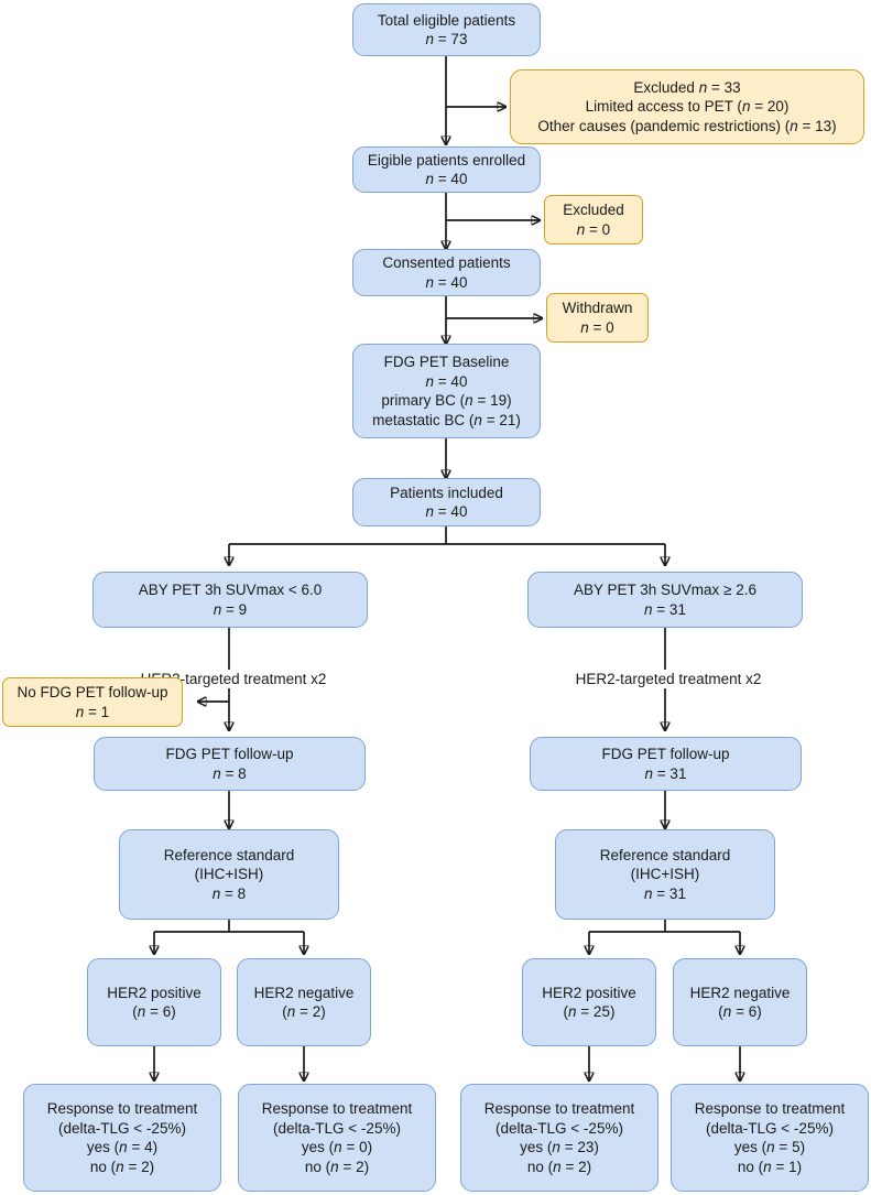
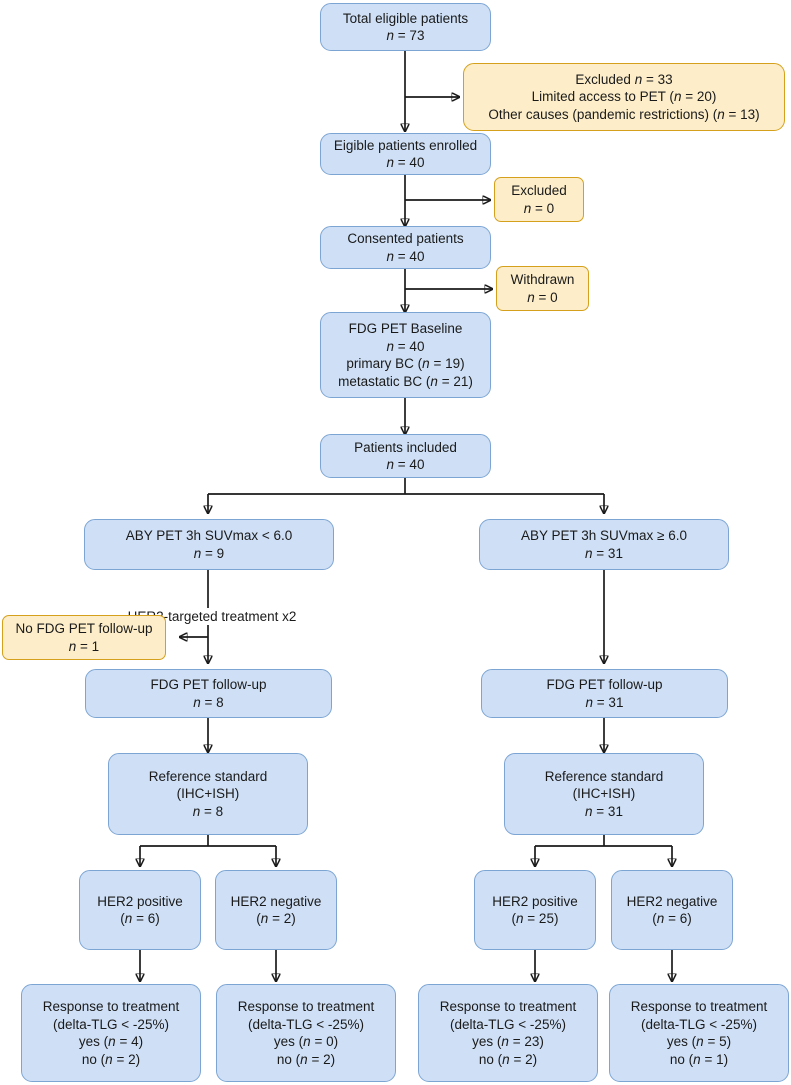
  Total eligible patients
  n = 73
  Excluded n = 33
  Limited access to PET (n = 20)
  Other causes (pandemic restrictions) (n = 13)
  Eigible patients enrolled
  n = 40
  Excluded
  n = 0
  Consented patients
  n = 40
  Withdrawn
  n = 0
  FDG PET Baseline
  n = 40
  primary BC (n = 19)
  metastatic BC (n = 21)
  Patients included
  n = 40
  ABY PET 3h SUVmax < 6.0
  n = 9
- ABY PET 3h SUVmax ≥ 2.6
+ ABY PET 3h SUVmax ≥ 6.0
  n = 31
  -targeted treatment x2
- HER2-targeted treatment x2
  No FDG PET follow-up
  n = 1
  FDG PET follow-up
  n = 8
  FDG PET follow-up
  n = 31
  Reference standard
  (IHC+ISH)
  n = 8
  Reference standard
  (IHC+ISH)
  n = 31
  HER2 positive
  (n = 6)
  HER2 negative
  (n = 2)
  HER2 positive
  (n = 25)
  HER2 negative
  (n = 6)
  Response to treatment
  (delta-TLG < -25%)
  yes (n = 4)
  no (n = 2)
  Response to treatment
  (delta-TLG < -25%)
  yes (n = 0)
  no (n = 2)
  Response to treatment
  (delta-TLG < -25%)
  yes (n = 23)
  no (n = 2)
  Response to treatment
  (delta-TLG < -25%)
  yes (n = 5)
  no (n = 1)
